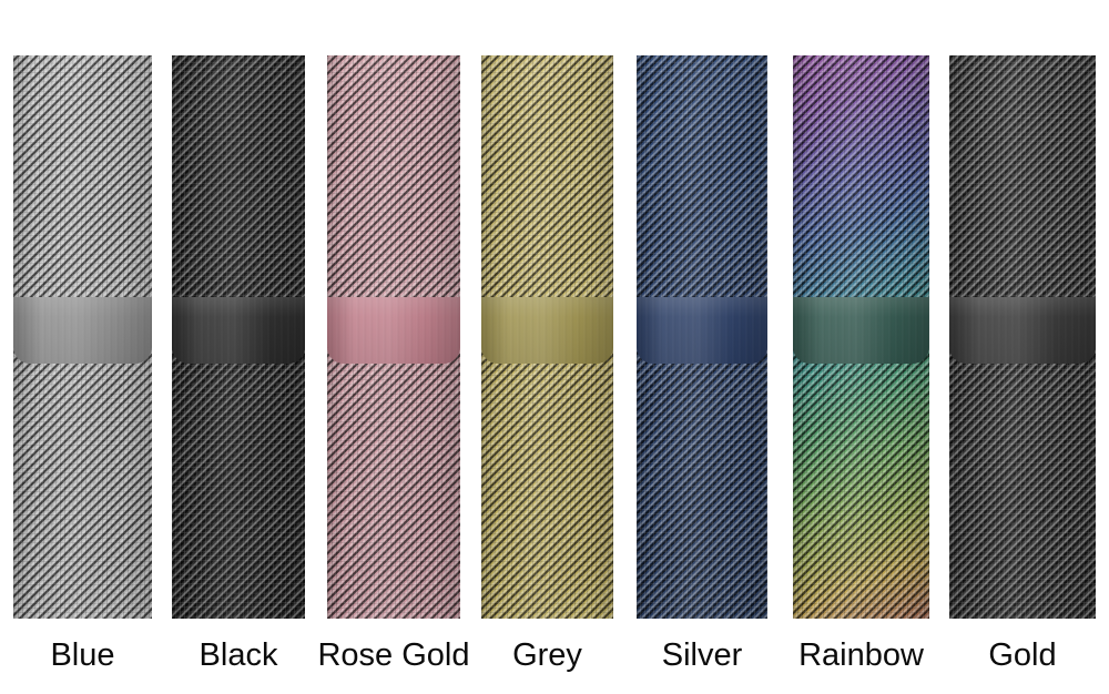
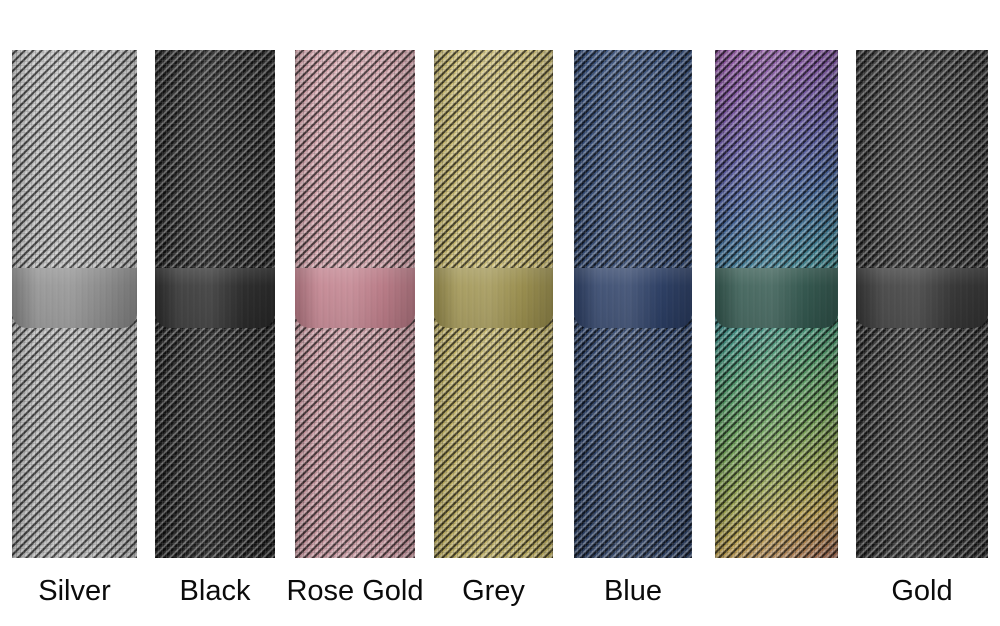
- Blue
+ Silver
  Black
  Rose Gold
  Grey
- Silver
+ Blue
- Rainbow
  Gold
